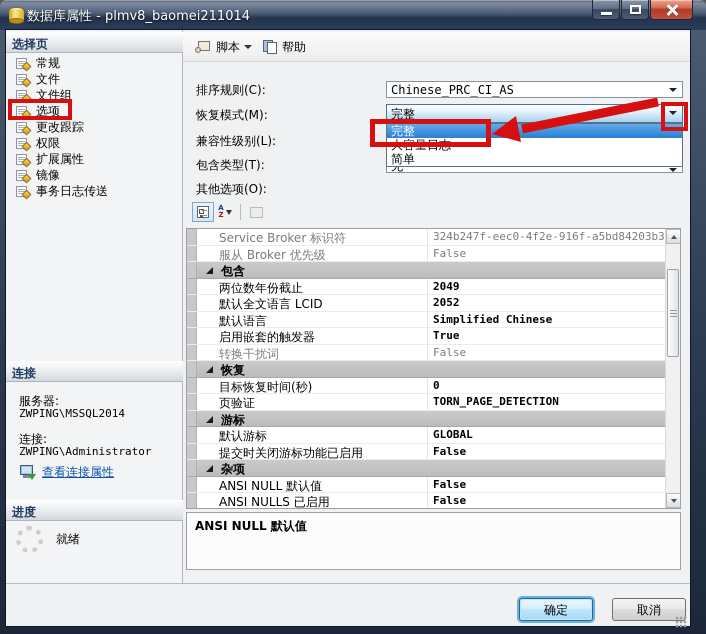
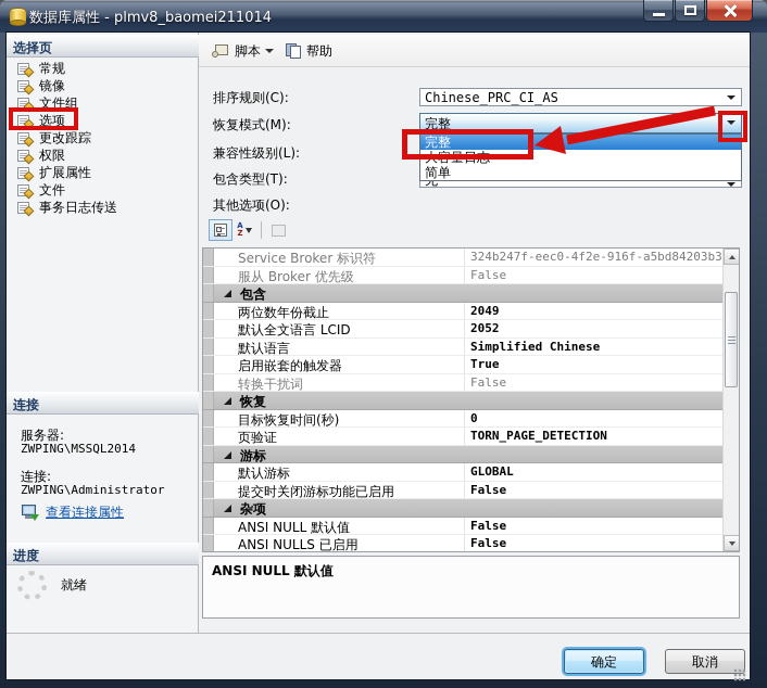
  数据库属性 - plmv8_baomei211014
  选择页
  常规
- 文件
+ 镜像
  文件组
  选项
  更改跟踪
  权限
  扩展属性
- 镜像
+ 文件
  事务日志传送
  连接
  服务器:
  ZWPING\MSSQL2014
  连接:
  ZWPING\Administrator
  查看连接属性
  进度
  就绪
  脚本
  帮助
  排序规则(C):
  恢复模式(M):
  兼容性级别(L):
  包含类型(T):
  其他选项(O):
  Chinese_PRC_CI_AS
  完整
  完整
  大容量日志
  简单
  A
  Z
  Service Broker 标识符
  324b247f-eec0-4f2e-916f-a5bd84203b3
  服从 Broker 优先级
  False
  包含
  两位数年份截止
  2049
  默认全文语言 LCID
  2052
  默认语言
  Simplified Chinese
  启用嵌套的触发器
  True
  转换干扰词
  False
  恢复
  目标恢复时间(秒)
  0
  页验证
  TORN_PAGE_DETECTION
  游标
  默认游标
  GLOBAL
  提交时关闭游标功能已启用
  False
  杂项
  ANSI NULL 默认值
  False
  ANSI NULLS 已启用
  False
  ANSI NULL 默认值
  确定
  取消
